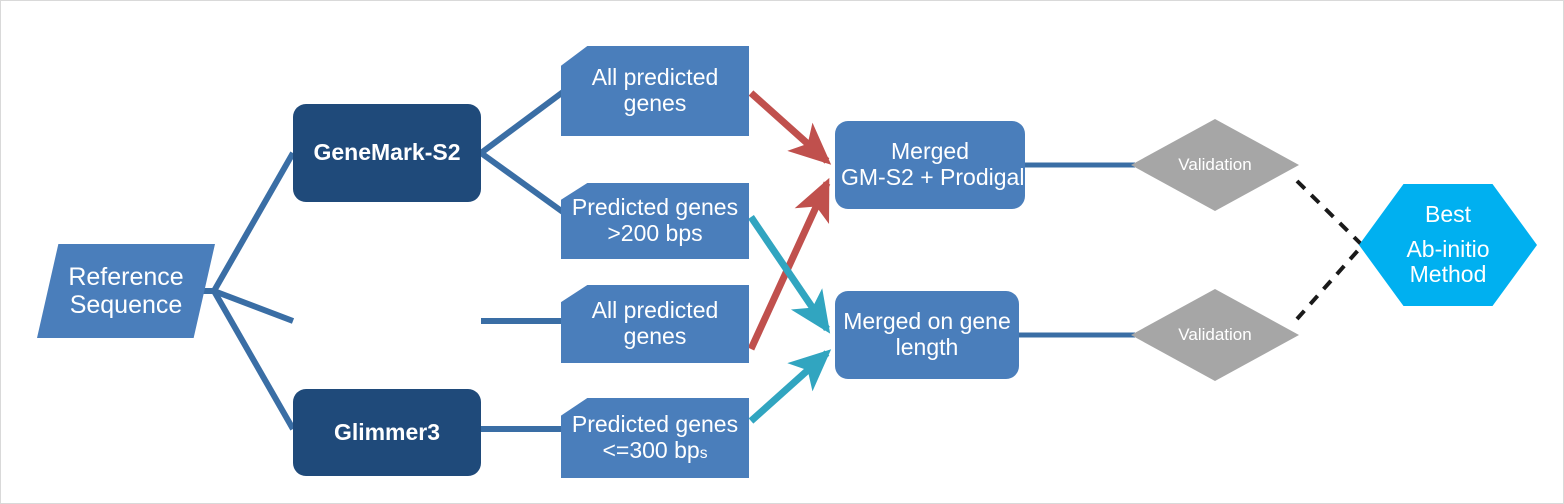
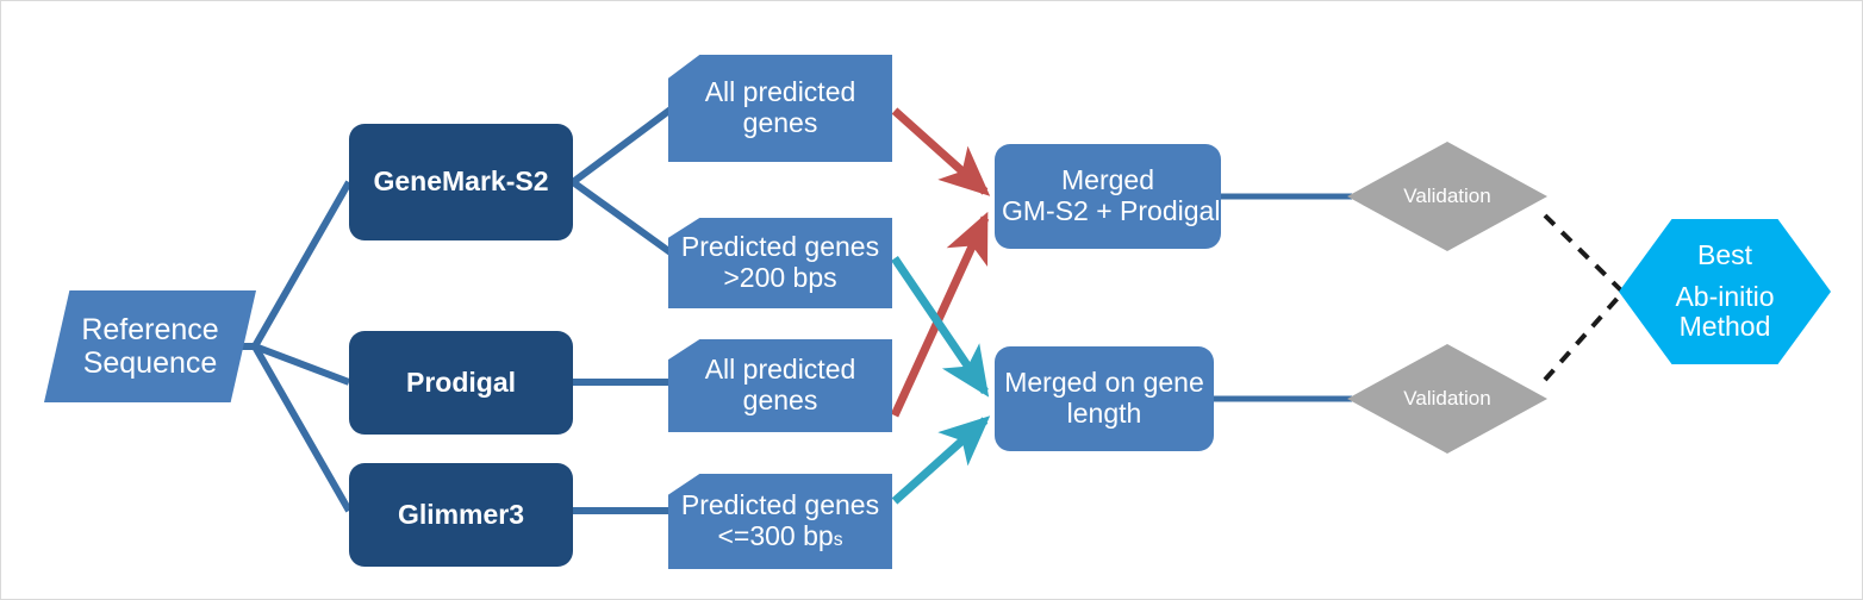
  Reference
  Sequence
  GeneMark-S2
+ Prodigal
  Glimmer3
  All predicted
  genes
  Predicted genes
  >200 bps
  All predicted
  genes
  Predicted genes
  <=300 bps
  Merged
  GM-S2 + Prodigal
  Merged on gene
  length
  Validation
  Validation
  Best
  Ab-initio
  Method
